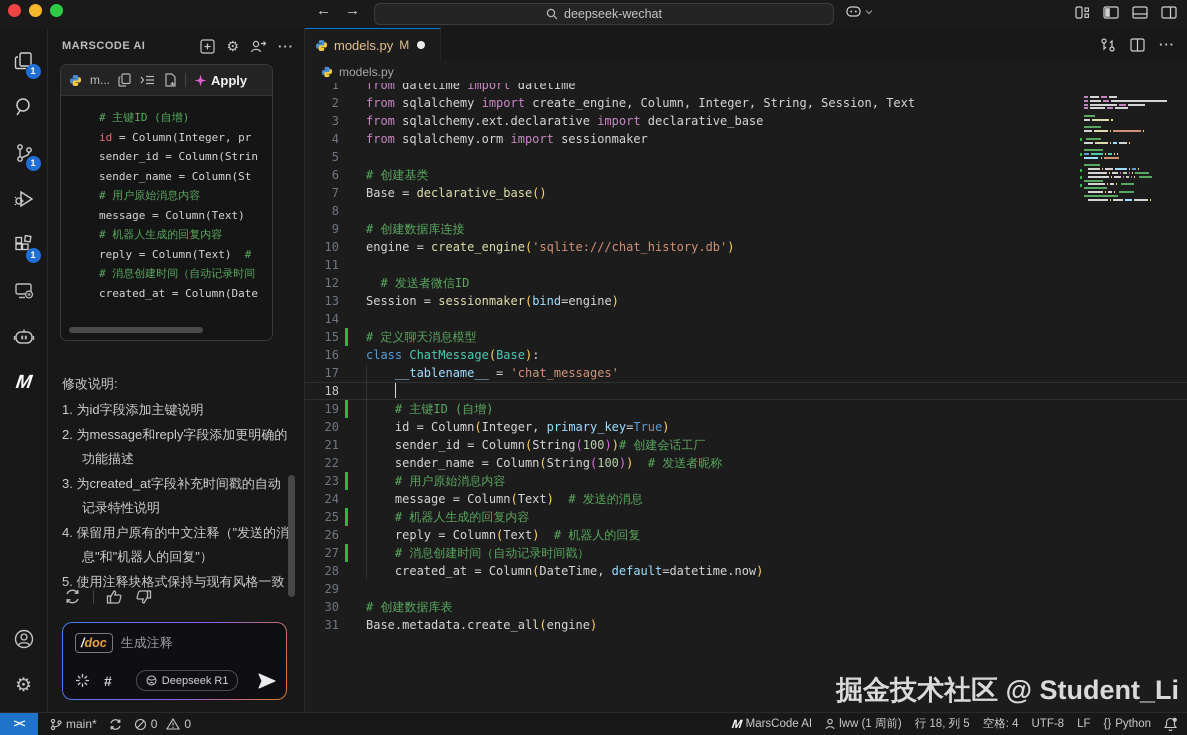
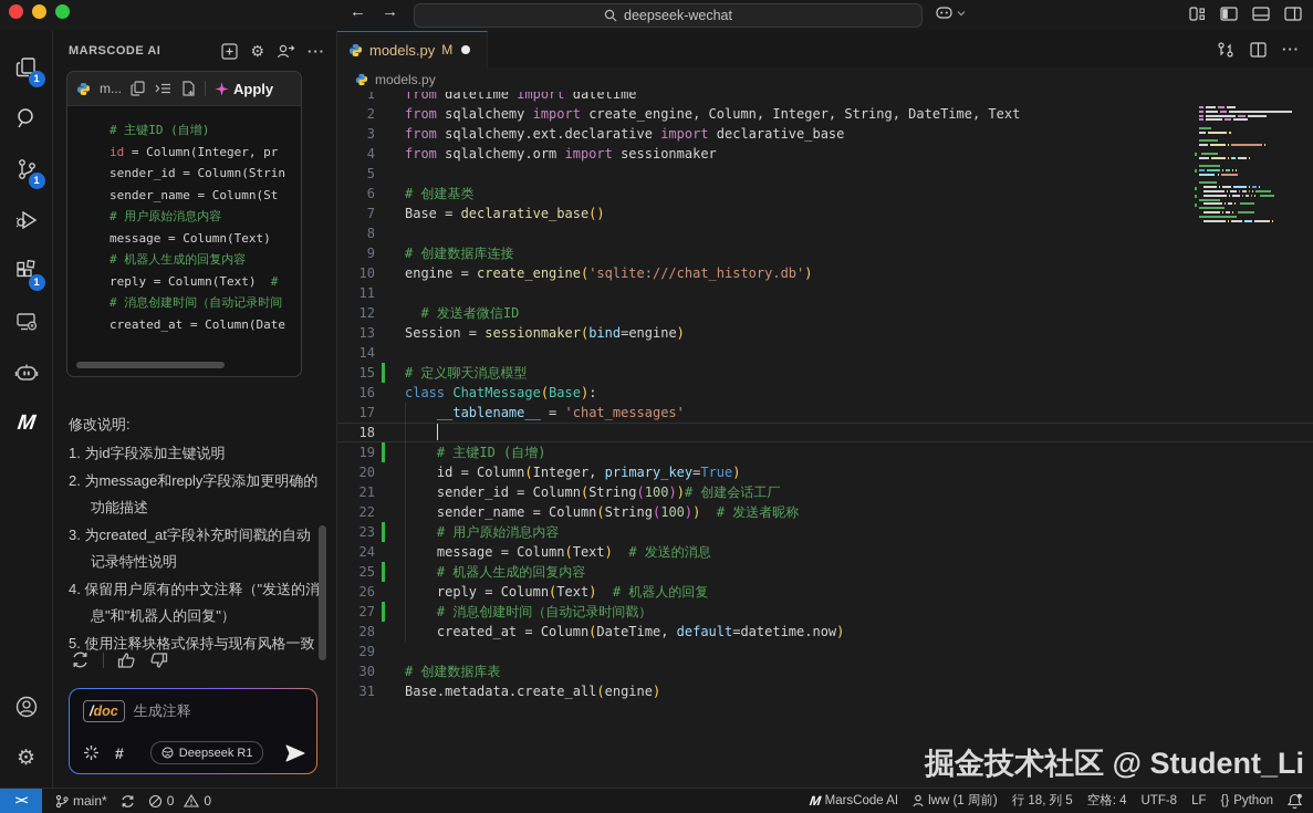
  ←
  →
  deepseek-wechat
  1
  1
  1
  ⚙
  MARSCODE AI
  ⚙
  ···
  m...
  Apply
  # 主键ID (自增)
  id = Column(Integer, pr
  sender_id = Column(Strin
  sender_name = Column(St
  # 用户原始消息内容
  message = Column(Text)
  # 机器人生成的回复内容
  reply = Column(Text) #
  # 消息创建时间（自动记录时间
  created_at = Column(Date
  修改说明:
  为id字段添加主键说明
  为message和reply字段添加更明确的功能描述
  为created_at字段补充时间戳的自动记录特性说明
  保留用户原有的中文注释（"发送的消息"和"机器人的回复"）
  使用注释块格式保持与现有风格一致
  /
  doc
  生成注释
  #
  Deepseek R1
  models.py
  M
  ···
  models.py
  1
  from datetime import datetime
  2
- from sqlalchemy import create_engine, Column, Integer, String, Session, Text
+ from sqlalchemy import create_engine, Column, Integer, String, DateTime, Text
  3
  from sqlalchemy.ext.declarative import declarative_base
  4
  from sqlalchemy.orm import sessionmaker
  5
  6
  # 创建基类
  7
  Base = declarative_base()
  8
  9
  # 创建数据库连接
  10
  engine = create_engine('sqlite:///chat_history.db')
  11
  12
  # 发送者微信ID
  13
  Session = sessionmaker(bind=engine)
  14
  15
  # 定义聊天消息模型
  16
  class ChatMessage(Base):
  17
  __tablename__ = 'chat_messages'
  18
  19
  # 主键ID (自增)
  20
  id = Column(Integer, primary_key=True)
  21
  sender_id = Column(String(100))# 创建会话工厂
  22
  sender_name = Column(String(100)) # 发送者昵称
  23
  # 用户原始消息内容
  24
  message = Column(Text) # 发送的消息
  25
  # 机器人生成的回复内容
  26
  reply = Column(Text) # 机器人的回复
  27
  # 消息创建时间（自动记录时间戳）
  28
  created_at = Column(DateTime, default=datetime.now)
  29
  30
  # 创建数据库表
  31
  Base.metadata.create_all(engine)
  掘金技术社区 @ Student_Li
  ><
  main*
  0
  0
  MarsCode AI
  lww (1 周前)
  行 18, 列 5
  空格: 4
  UTF-8
  LF
  {}
  Python
